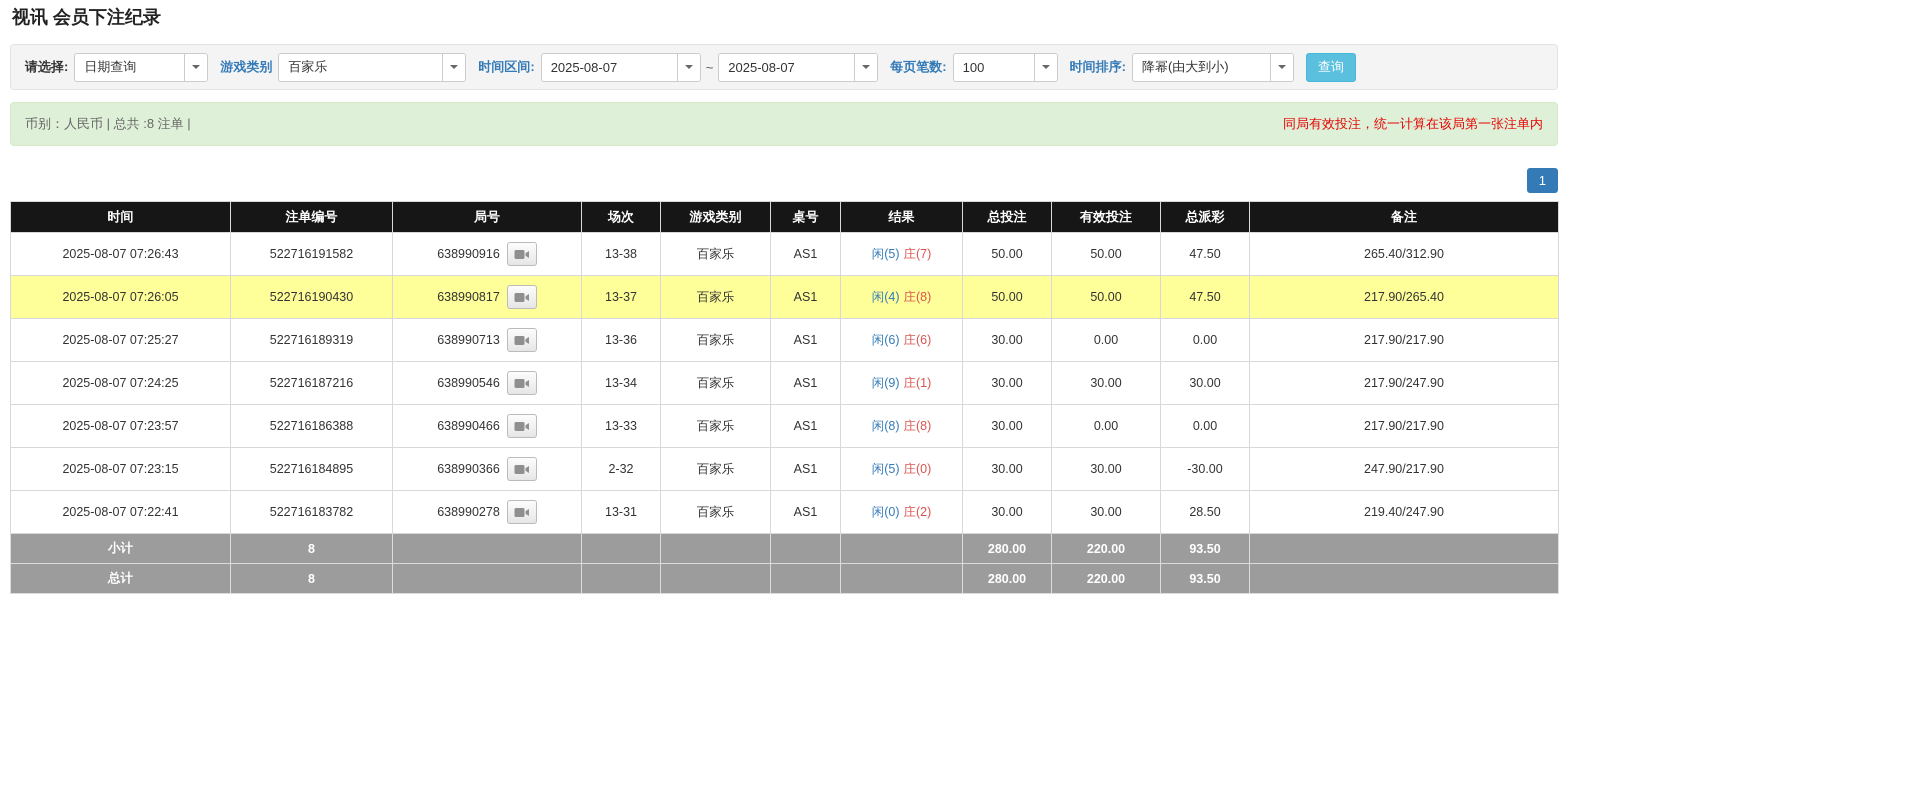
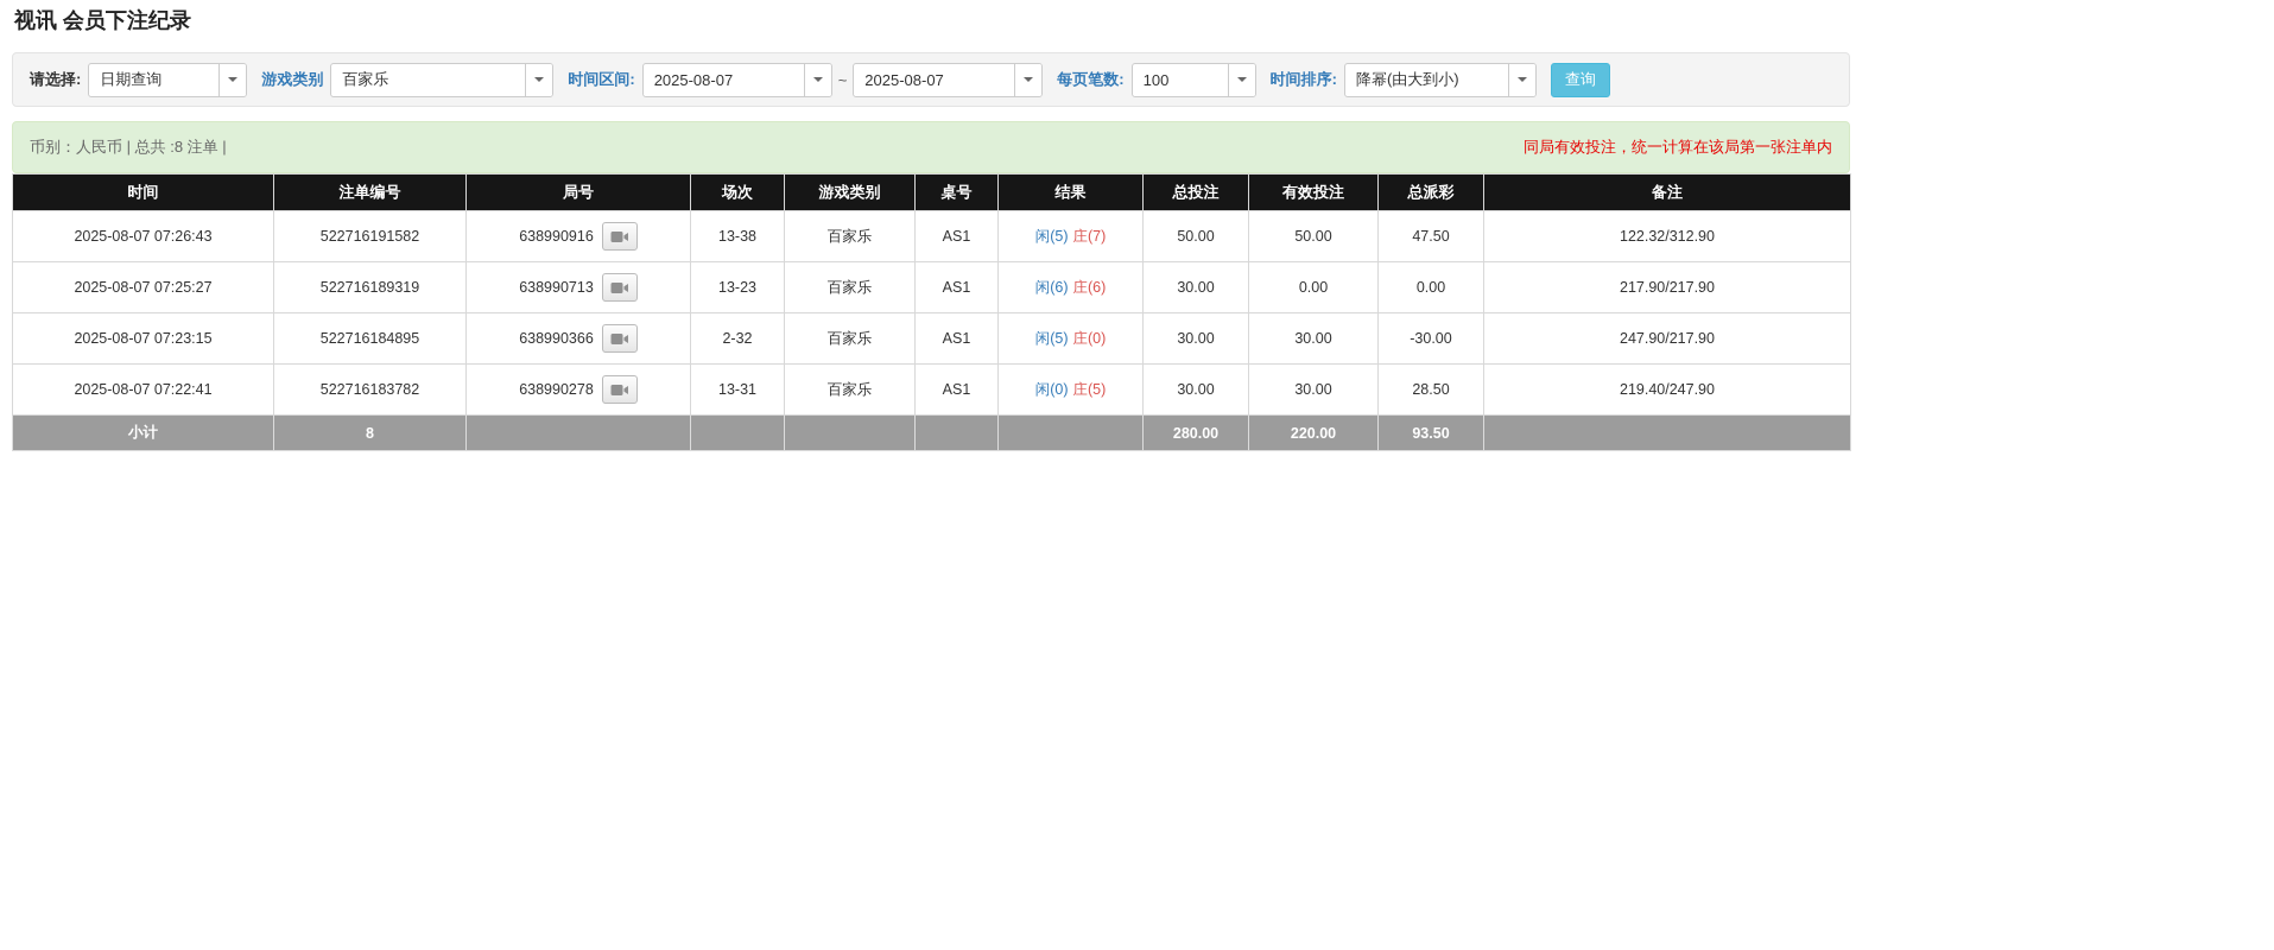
  视讯 会员下注纪录
  请选择:
  日期查询
  游戏类别
  百家乐
  时间区间:
  2025-08-07
  ~
  2025-08-07
  每页笔数:
  100
  时间排序:
  降幂(由大到小)
  查询
  币别：人民币 | 总共 :8 注单 |
  同局有效投注，统一计算在该局第一张注单内
- 1
  时间	注单编号	局号	场次	游戏类别	桌号	结果	总投注	有效投注	总派彩	备注
- 2025-08-07 07:26:43	522716191582	638990916	13-38	百家乐	AS1	闲(5) 庄(7)	50.00	50.00	47.50	265.40/312.90
+ 2025-08-07 07:26:43	522716191582	638990916	13-38	百家乐	AS1	闲(5) 庄(7)	50.00	50.00	47.50	122.32/312.90
- 2025-08-07 07:26:05	522716190430	638990817	13-37	百家乐	AS1	闲(4) 庄(8)	50.00	50.00	47.50	217.90/265.40
- 2025-08-07 07:25:27	522716189319	638990713	13-36	百家乐	AS1	闲(6) 庄(6)	30.00	0.00	0.00	217.90/217.90
+ 2025-08-07 07:25:27	522716189319	638990713	13-23	百家乐	AS1	闲(6) 庄(6)	30.00	0.00	0.00	217.90/217.90
- 2025-08-07 07:24:25	522716187216	638990546	13-34	百家乐	AS1	闲(9) 庄(1)	30.00	30.00	30.00	217.90/247.90
- 2025-08-07 07:23:57	522716186388	638990466	13-33	百家乐	AS1	闲(8) 庄(8)	30.00	0.00	0.00	217.90/217.90
  2025-08-07 07:23:15	522716184895	638990366	2-32	百家乐	AS1	闲(5) 庄(0)	30.00	30.00	-30.00	247.90/217.90
- 2025-08-07 07:22:41	522716183782	638990278	13-31	百家乐	AS1	闲(0) 庄(2)	30.00	30.00	28.50	219.40/247.90
+ 2025-08-07 07:22:41	522716183782	638990278	13-31	百家乐	AS1	闲(0) 庄(5)	30.00	30.00	28.50	219.40/247.90
  小计	8						280.00	220.00	93.50
- 总计	8						280.00	220.00	93.50
